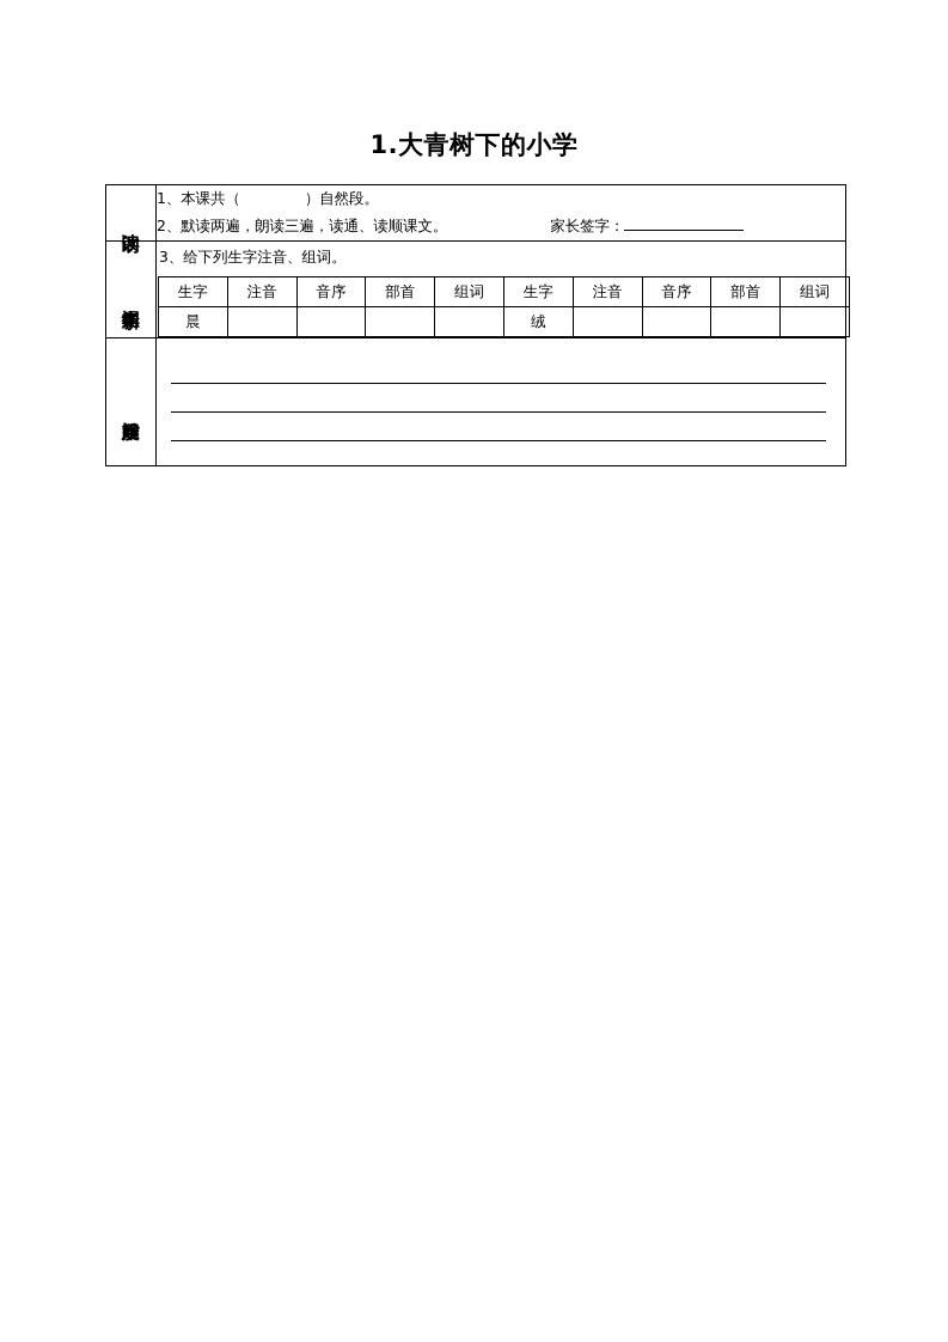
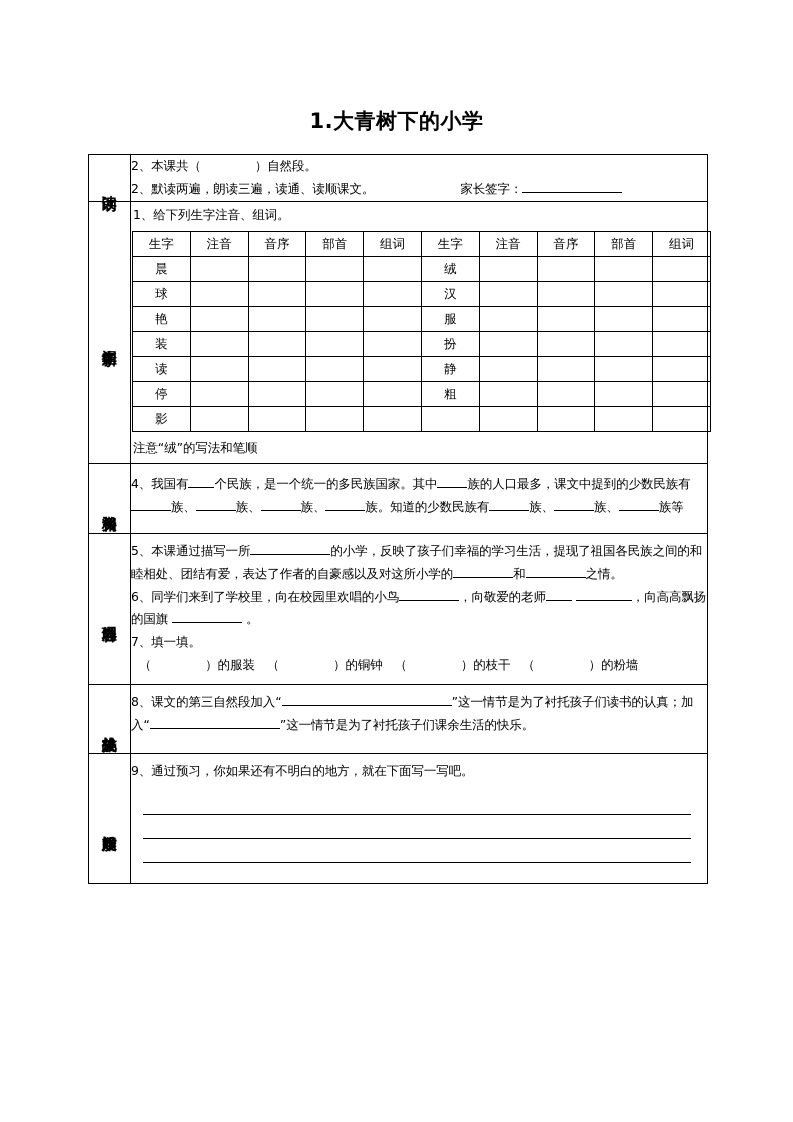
  1.大青树下的小学
- 	1、本课共（ ）自然段。 2、默读两遍，朗读三遍，读通、读顺课文。 家长签字：
+ 	2、本课共（ ）自然段。 2、默读两遍，朗读三遍，读通、读顺课文。 家长签字：
- 	3、给下列生字注音、组词。
+ 	1、给下列生字注音、组词。
  生字	注音	音序	部首	组词	生字	注音	音序	部首	组词
  晨					绒
+ 球					汉
+ 艳					服
+ 装					扮
+ 读					静
+ 停					粗
+ 影
+ 	注意“绒”的写法和笔顺
+ 	4、我国有 个民族，是一个统一的多民族国家。其中 族的人口最多，课文中提到的少数民族有族、 族、 族、 族。知道的少数民族有 族、 族、 族等
+ 	5、本课通过描写一所 的小学，反映了孩子们幸福的学习生活，提现了祖国各民族之间的和睦相处、团结有爱，表达了作者的自豪感以及对这所小学的 和 之情。 6、同学们来到了学校里，向在校园里欢唱的小鸟 ，向敬爱的老师 ，向高高飘扬的国旗 。 7、填一填。 （ ）的服装 （ ）的铜钟 （ ）的枝干 （ ）的粉墙
+ 	8、课文的第三自然段加入“ ”这一情节是为了衬托孩子们读书的认真；加入“ ”这一情节是为了衬托孩子们课余生活的快乐。
+ 	9、通过预习，你如果还有不明白的地方，就在下面写一写吧。
